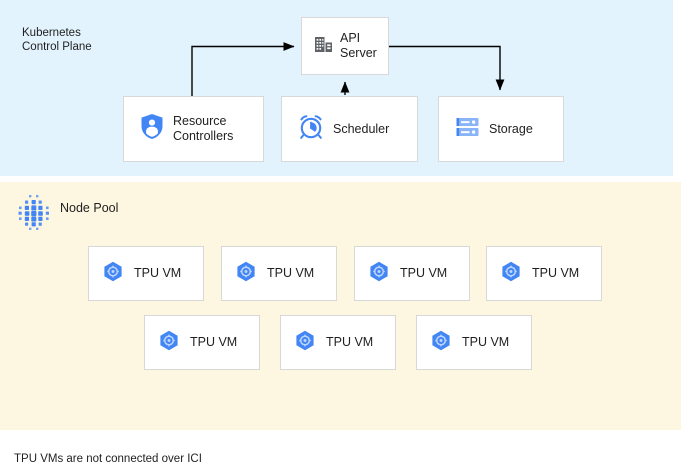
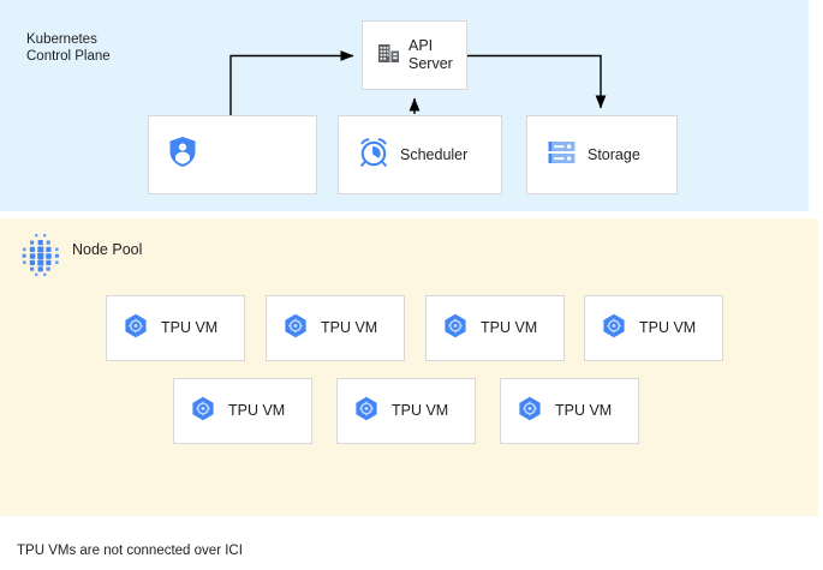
  Kubernetes
  Control Plane
  Node Pool
  API
  Server
- Resource
- Controllers
  Scheduler
  Storage
  TPU VM
  TPU VM
  TPU VM
  TPU VM
  TPU VM
  TPU VM
  TPU VM
  TPU VMs are not connected over ICI
